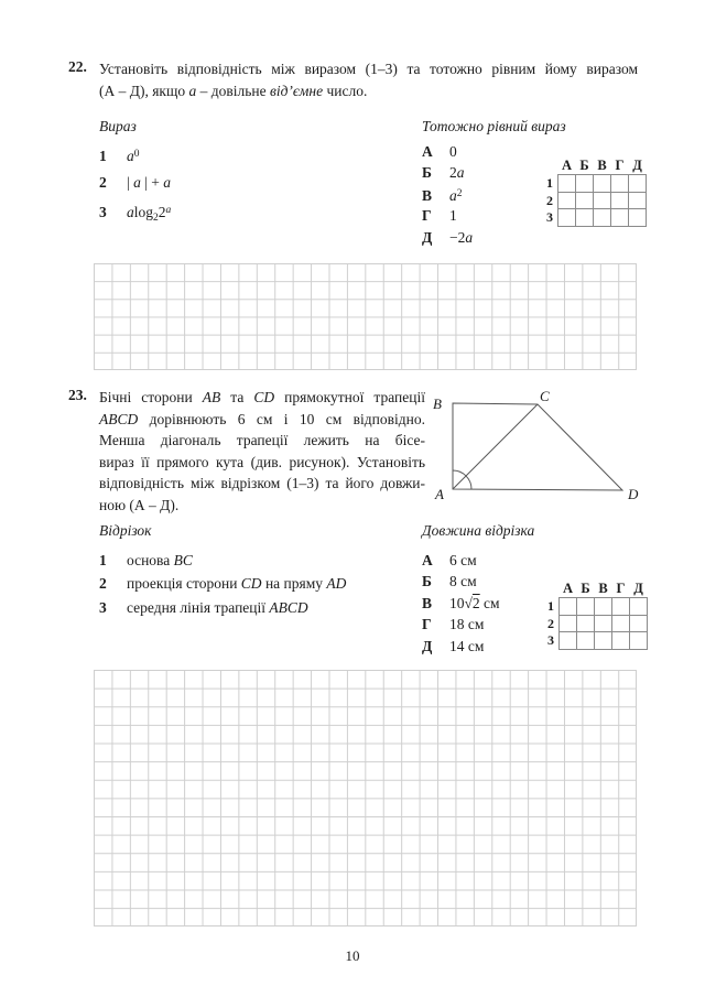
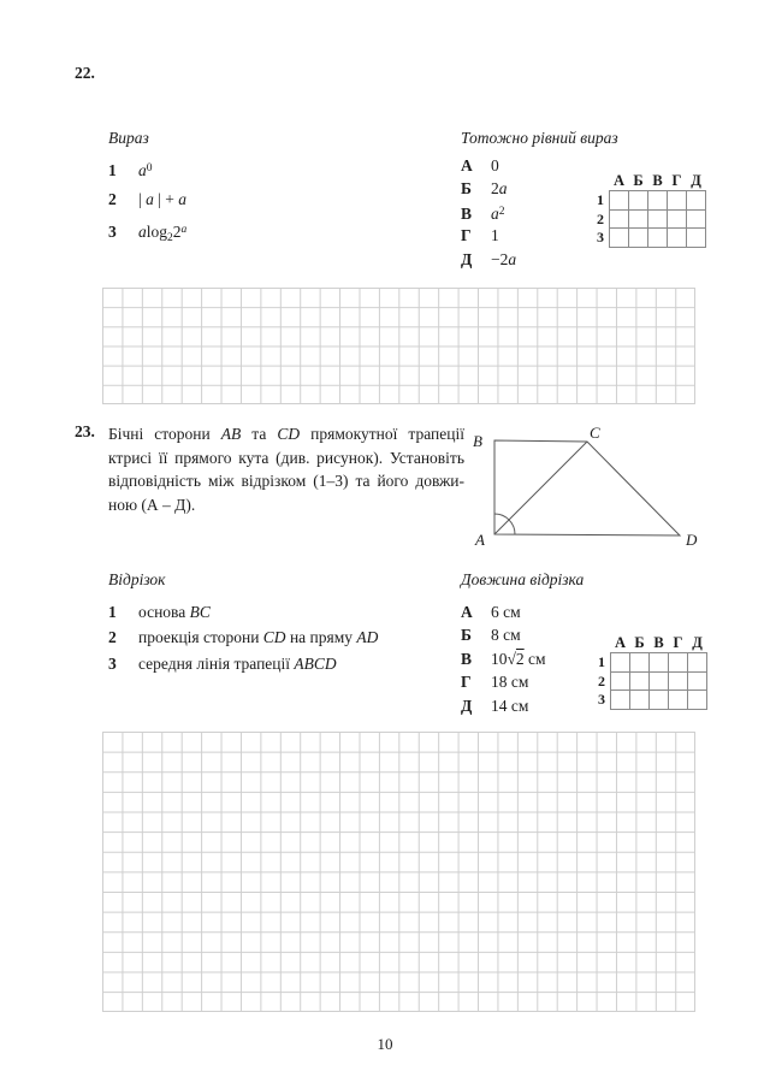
  22.
- Установіть відповідність між виразом (1–3) та тотожно рівним йому виразом
- (А – Д), якщо a – довільне від’ємне число.
  Вираз
  Тотожно рівний вираз
  1 a0
  2 | a | + a
  3 alog22a
  А 0
  Б 2a
  В a2
  Г 1
  Д −2a
  	А	Б	В	Г	Д
  1
  2
  3
  23.
  Бічні сторони AB та CD прямокутної трапеції
- ABCD дорівнюють 6 см і 10 см відповідно.
- Менша діагональ трапеції лежить на бісе-
- вираз її прямого кута (див. рисунок). Установіть
+ ктрисі її прямого кута (див. рисунок). Установіть
  відповідність між відрізком (1–3) та його довжи-
  ною (А – Д).
  B
  C
  A
  D
  Відрізок
  Довжина відрізка
  1 основа BC
  2 проекція сторони CD на пряму AD
  3 середня лінія трапеції ABCD
  А 6 см
  Б 8 см
  В 10√2 см
  Г 18 см
  Д 14 см
  	А	Б	В	Г	Д
  1
  2
  3
  10
